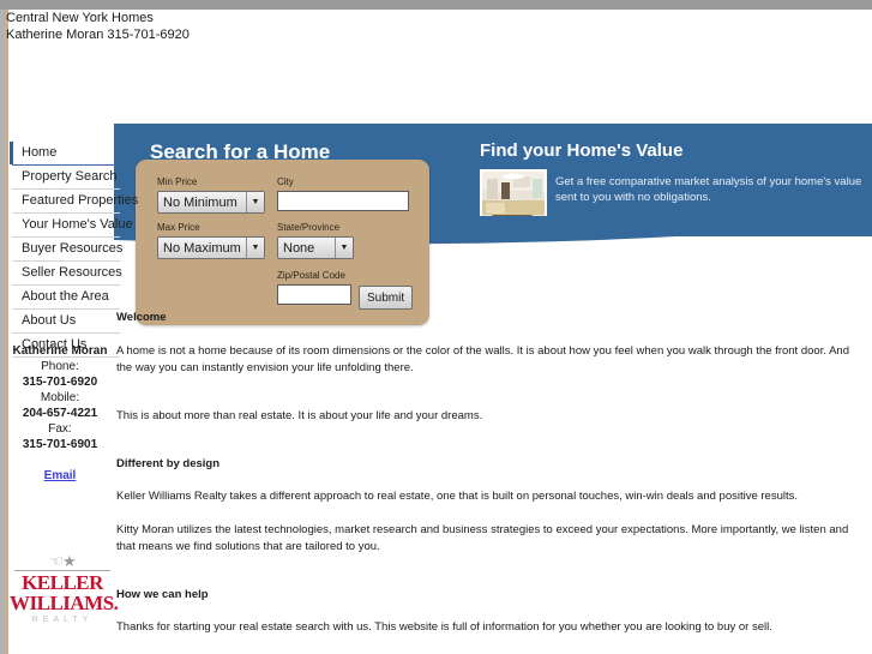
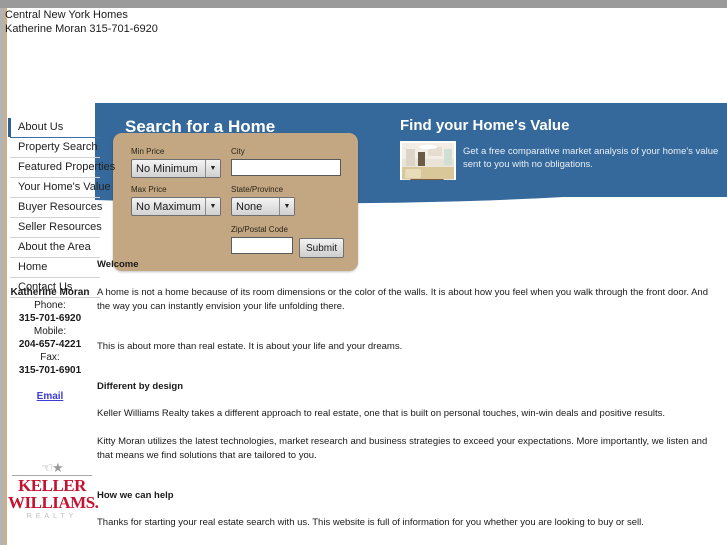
  Central New York Homes
  Katherine Moran 315-701-6920
  Search for a Home
  Find your Home's Value
  Get a free comparative market analysis of your home's value sent to you with no obligations.
  Min Price
  No Minimum
  Max Price
  No Maximum
  City
  State/Province
  None
  Zip/Postal Code
  Submit
- Home
+ About Us
  Property Search
  Featured Properties
  Your Home's Value
  Buyer Resources
  Seller Resources
  About the Area
- About Us
+ Home
  Contact Us
  Katherine Moran
  Phone:
  315-701-6920
  Mobile:
  204-657-4221
  Fax:
  315-701-6901
  Email
  ☜★
  KELLER
  WILLIAMS
  Welcome
  A home is not a home because of its room dimensions or the color of the walls. It is about how you feel when you walk through the front door. And the way you can instantly envision your life unfolding there.
  This is about more than real estate. It is about your life and your dreams.
  Different by design
  Keller Williams Realty takes a different approach to real estate, one that is built on personal touches, win-win deals and positive results.
  Kitty Moran utilizes the latest technologies, market research and business strategies to exceed your expectations. More importantly, we listen and that means we find solutions that are tailored to you.
  How we can help
  Thanks for starting your real estate search with us. This website is full of information for you whether you are looking to buy or sell.
